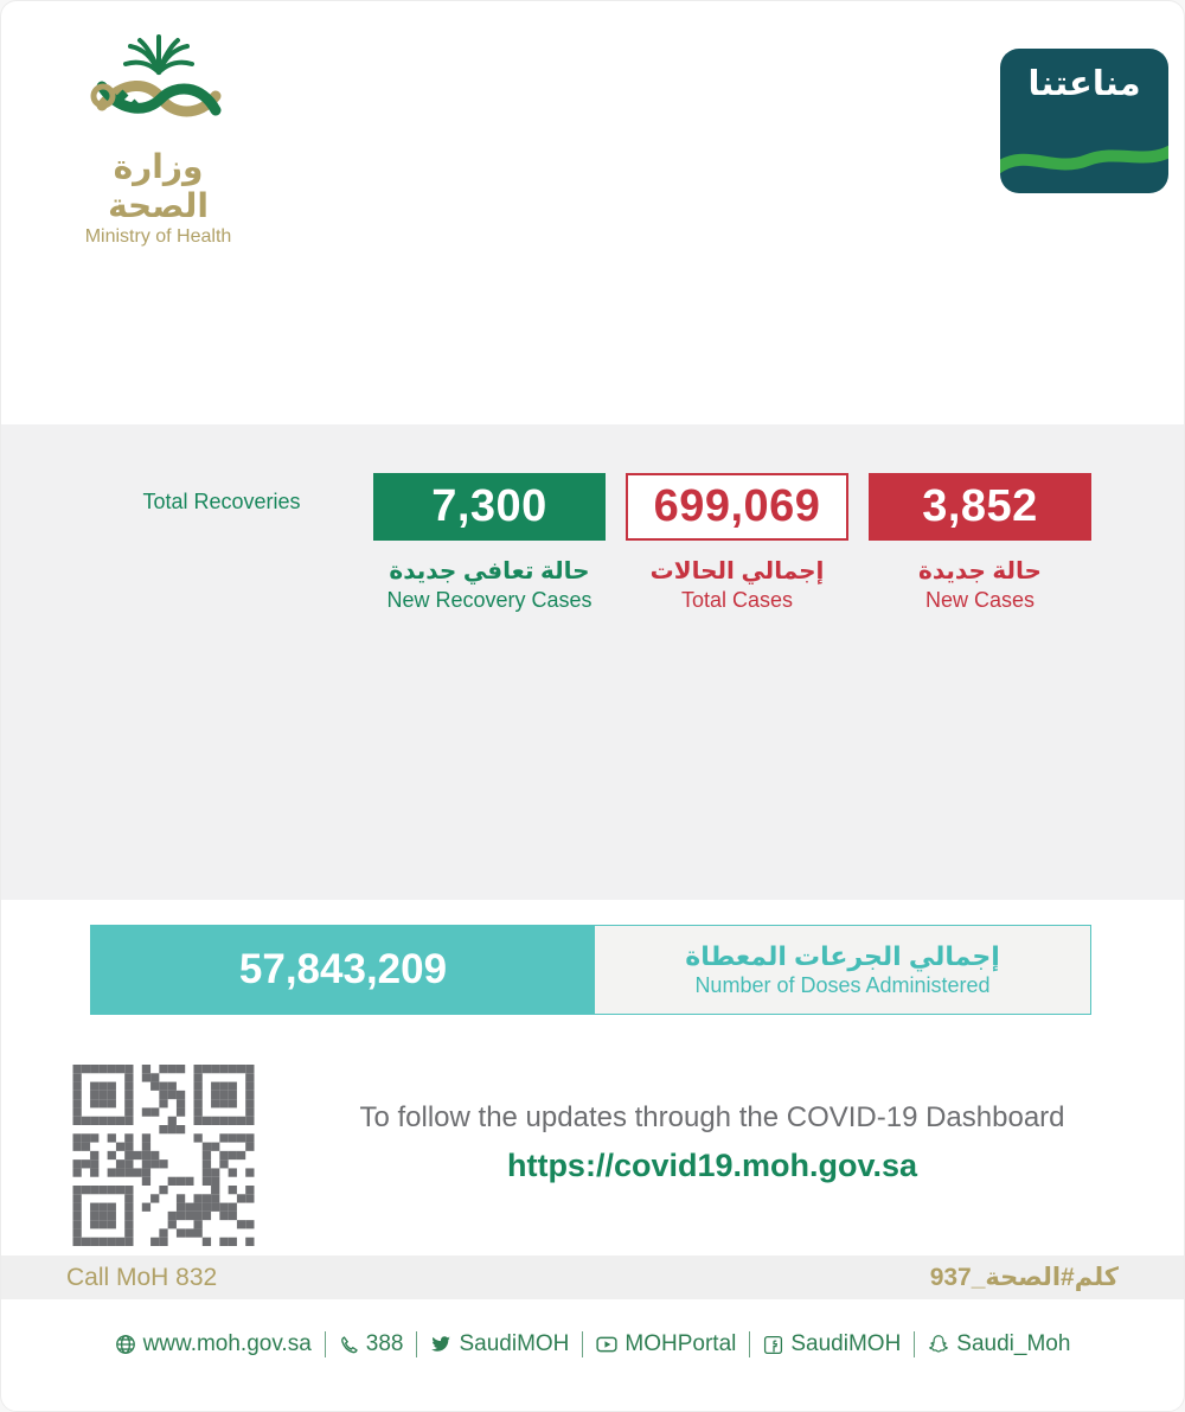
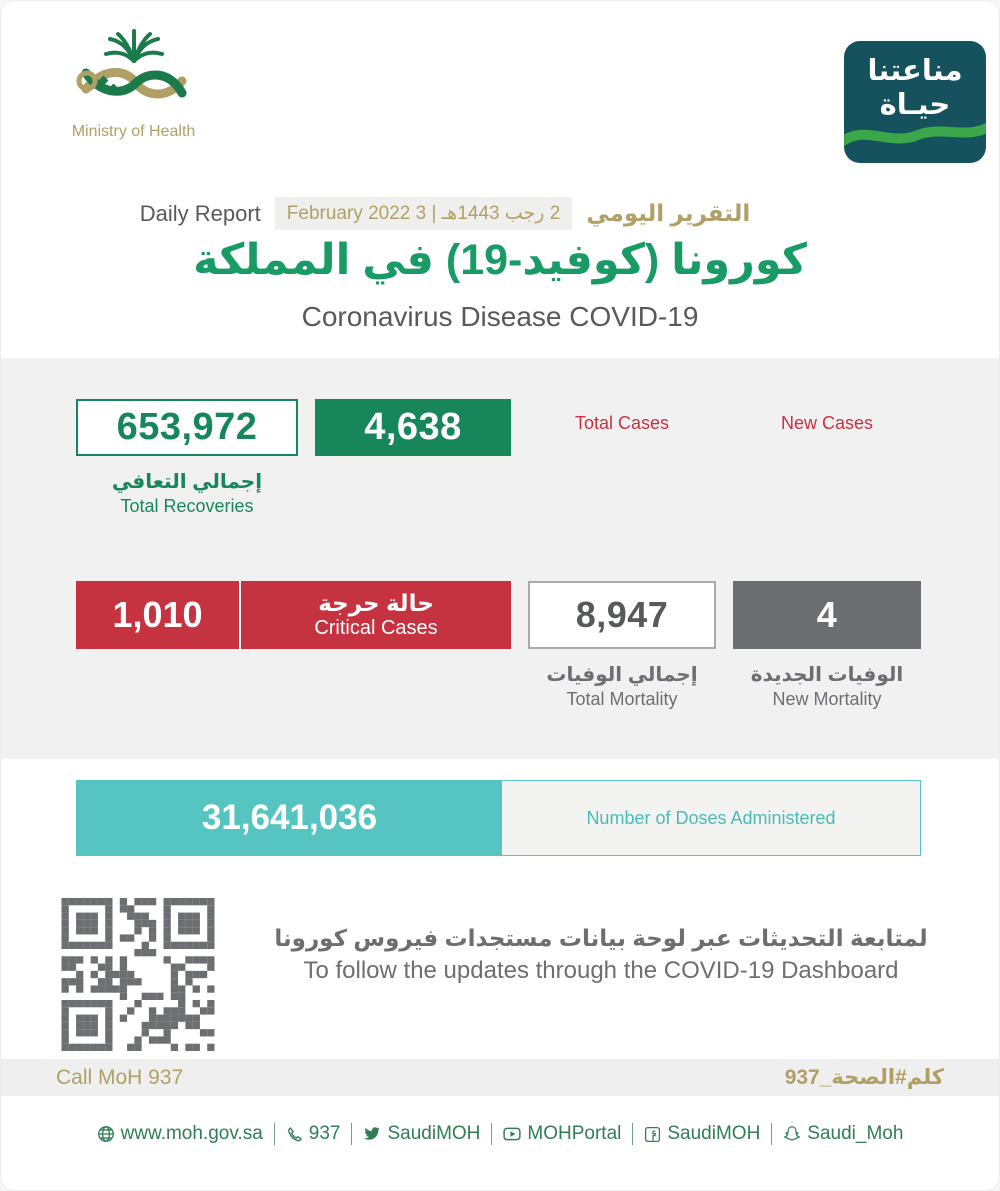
- وزارة الصحة
  Ministry of Health
  مناعتنا
+ حيـاة
+ Daily Report
+ 2 رجب 1443هـ | 3 February 2022
+ التقرير اليومي
+ كورونا (كوفيد-19) في المملكة
+ Coronavirus Disease COVID-19
+ 653,972
+ إجمالي التعافي
  Total Recoveries
- 7,300
+ 4,638
- حالة تعافي جديدة
- New Recovery Cases
- 699,069
- إجمالي الحالات
  Total Cases
- 3,852
- حالة جديدة
  New Cases
+ 1,010
+ حالة حرجة
+ Critical Cases
+ 8,947
+ إجمالي الوفيات
+ Total Mortality
+ 4
+ الوفيات الجديدة
+ New Mortality
- 57,843,209
+ 31,641,036
- إجمالي الجرعات المعطاة
  Number of Doses Administered
+ لمتابعة التحديثات عبر لوحة بيانات مستجدات فيروس كورونا
  To follow the updates through the COVID-19 Dashboard
- https://covid19.moh.gov.sa
- Call MoH 832
+ Call MoH 937
  كلم#الصحة_937
  www.moh.gov.sa
- 388
+ 937
  SaudiMOH
  MOHPortal
  SaudiMOH
  Saudi_Moh
